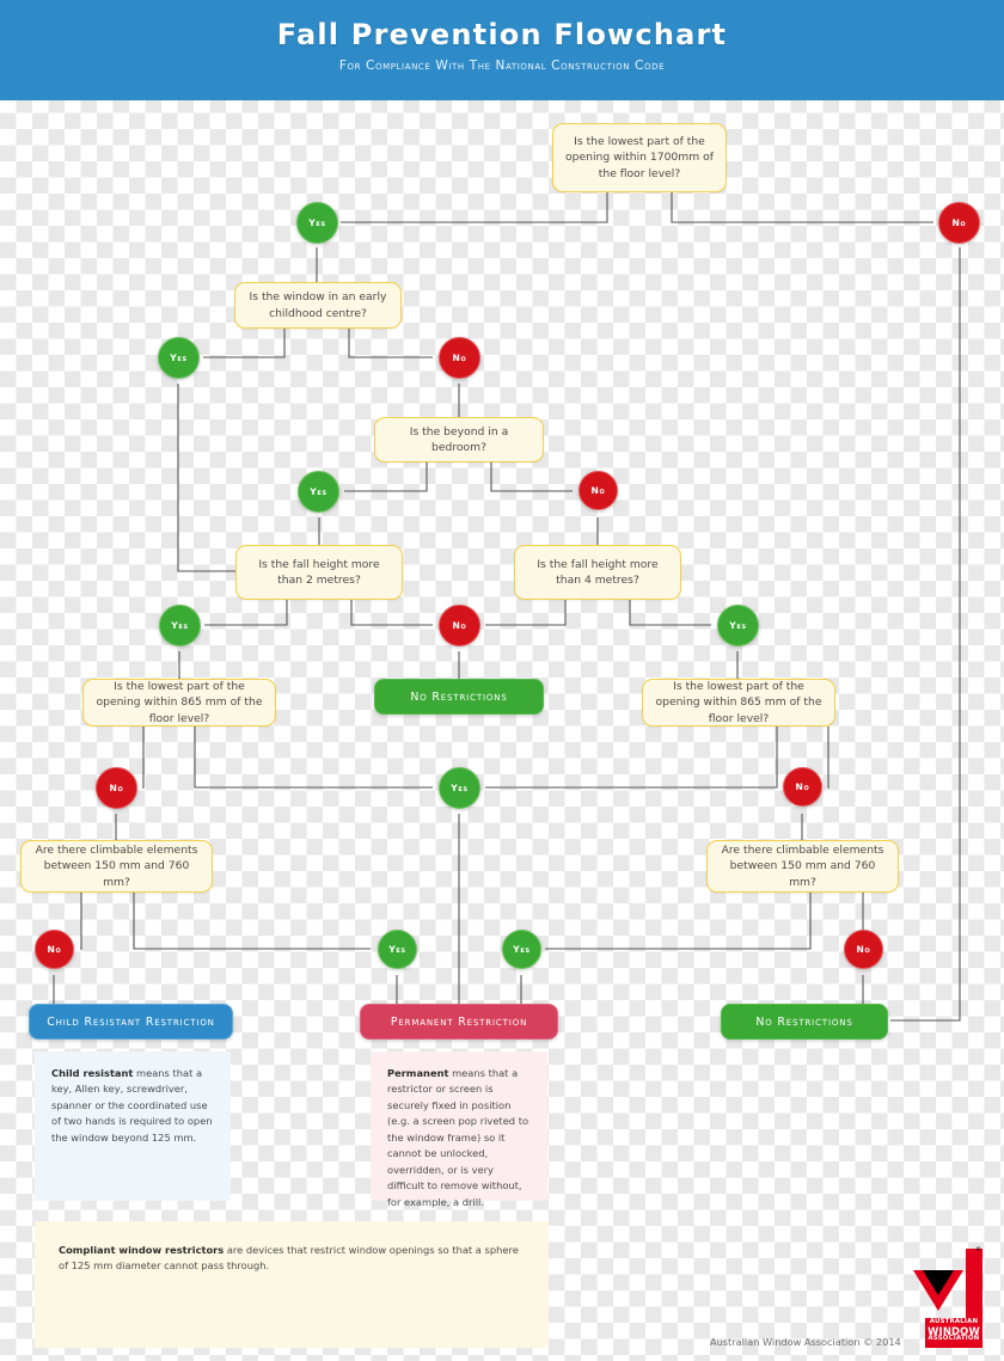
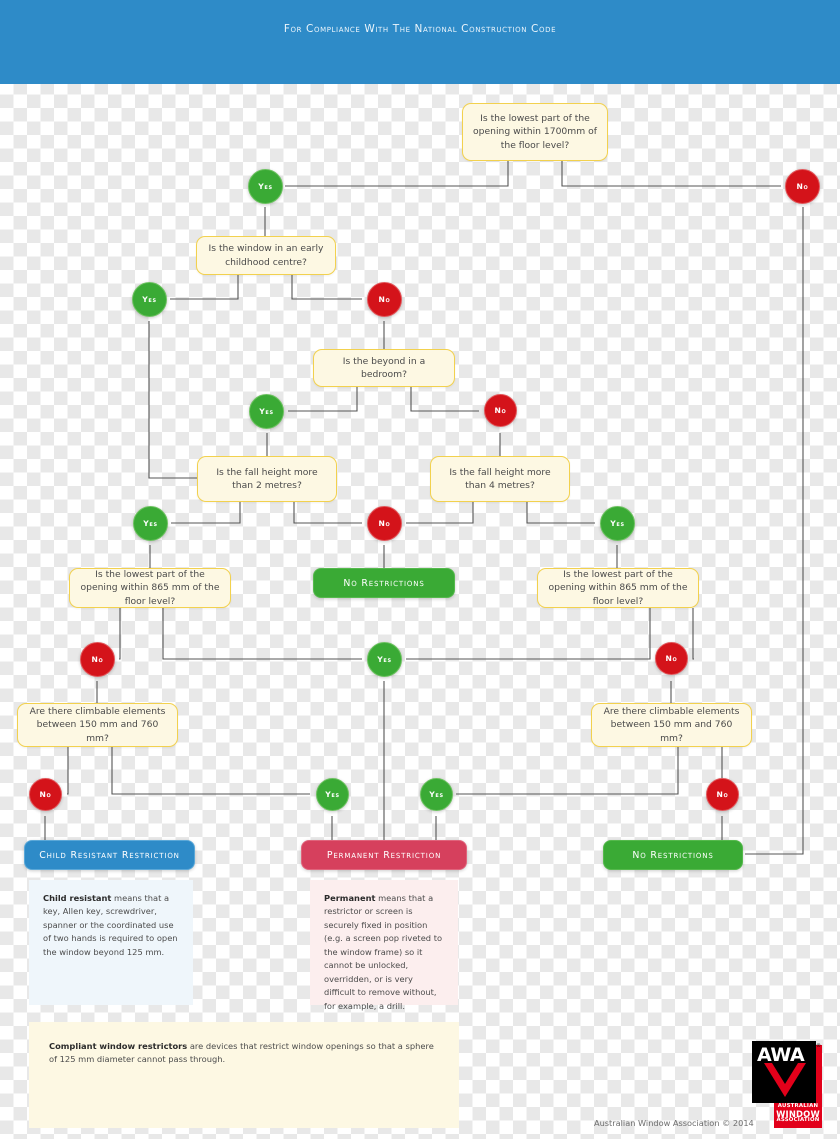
- Fall Prevention Flowchart
  For Compliance With The National Construction Code
  Is the lowest part of the opening within 1700mm of the floor level?
  Yes
  No
  Is the window in an early childhood centre?
  Yes
  No
  Is the beyond in a bedroom?
  Yes
  No
  Is the fall height more than 2 metres?
  Is the fall height more than 4 metres?
  Yes
  No
  Yes
  Is the lowest part of the opening within 865 mm of the floor level?
  No Restrictions
  Is the lowest part of the opening within 865 mm of the floor level?
  No
  Yes
  No
  Are there climbable elements between 150 mm and 760 mm?
  Are there climbable elements between 150 mm and 760 mm?
  No
  Yes
  Yes
  No
  Child Resistant Restriction
  Permanent Restriction
  No Restrictions
  Child resistant means that a key, Allen key, screwdriver, spanner or the coordinated use of two hands is required to open the window beyond 125 mm.
  Permanent means that a restrictor or screen is securely fixed in position (e.g. a screen pop riveted to the window frame) so it cannot be unlocked, overridden, or is very difficult to remove without, for example, a drill.
  Compliant window restrictors are devices that restrict window openings so that a sphere of 125 mm diameter cannot pass through.
+ AWA
  WINDOW
  Australian Window Association © 2014
